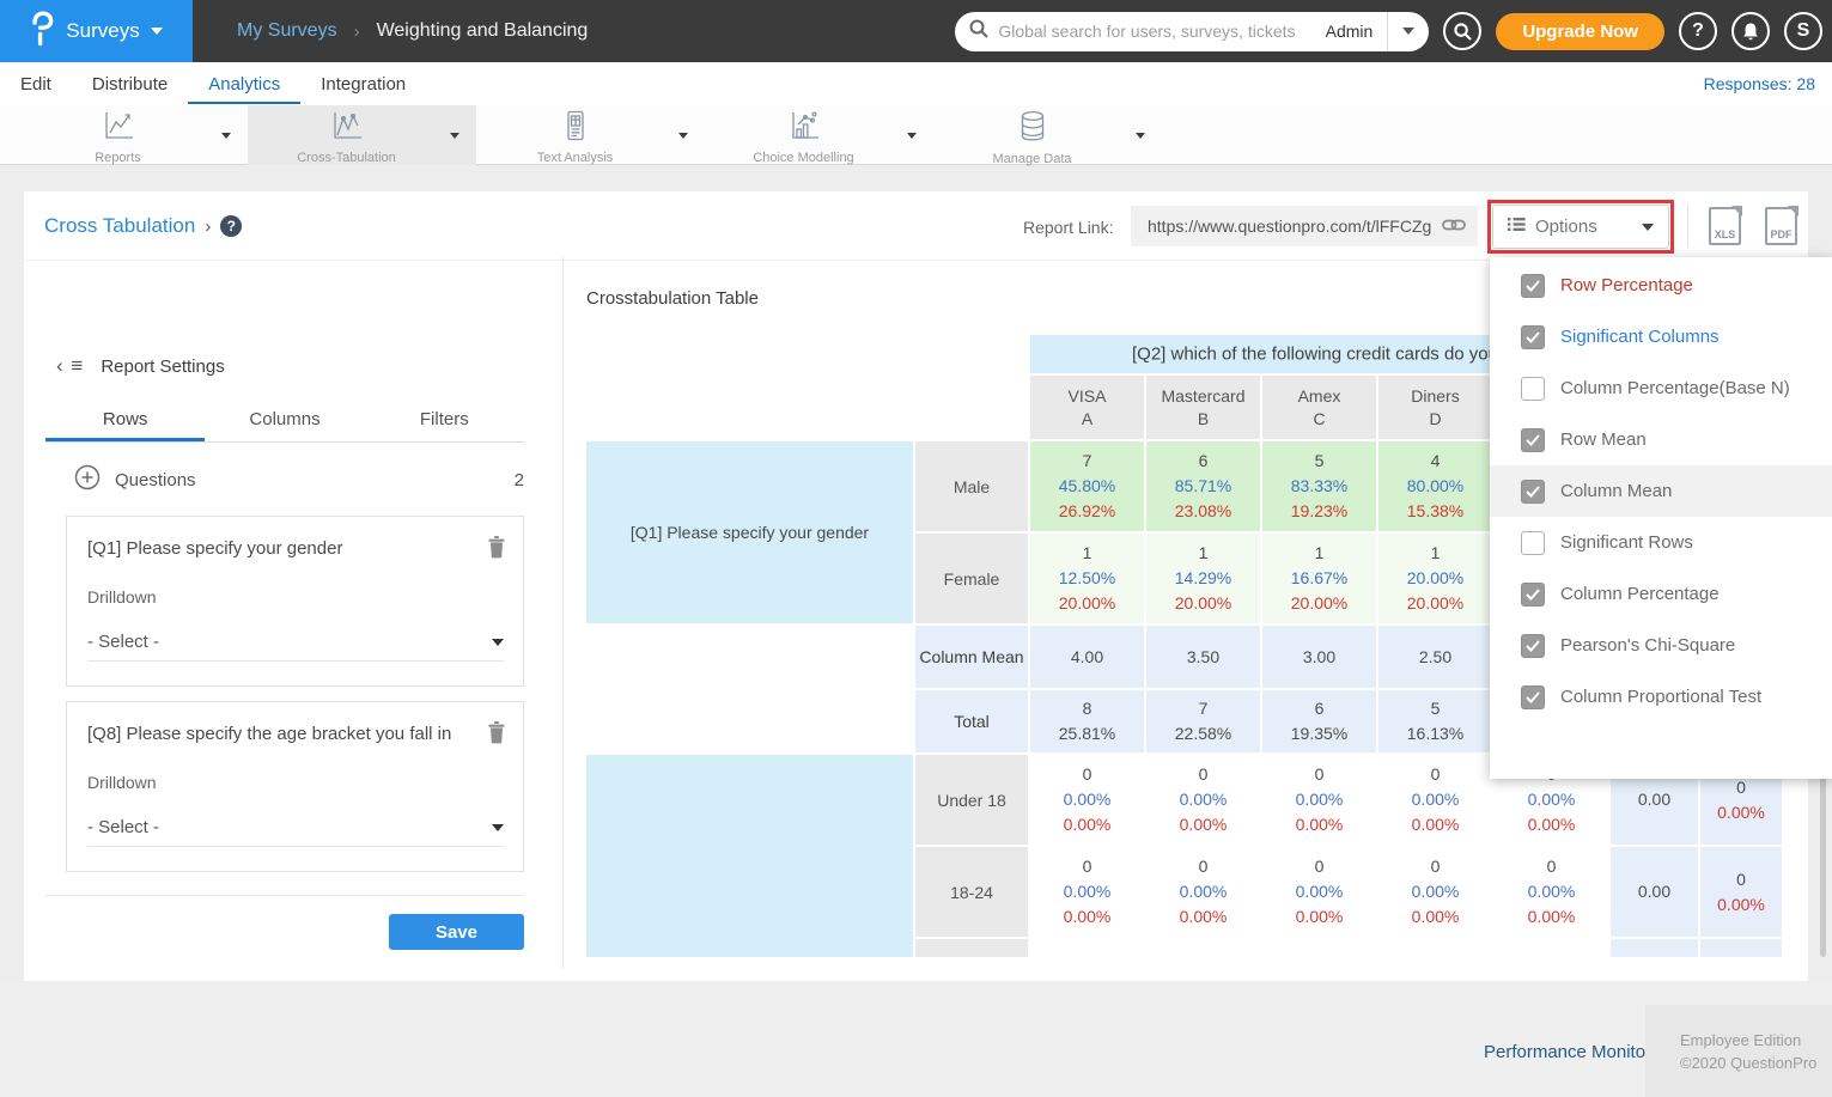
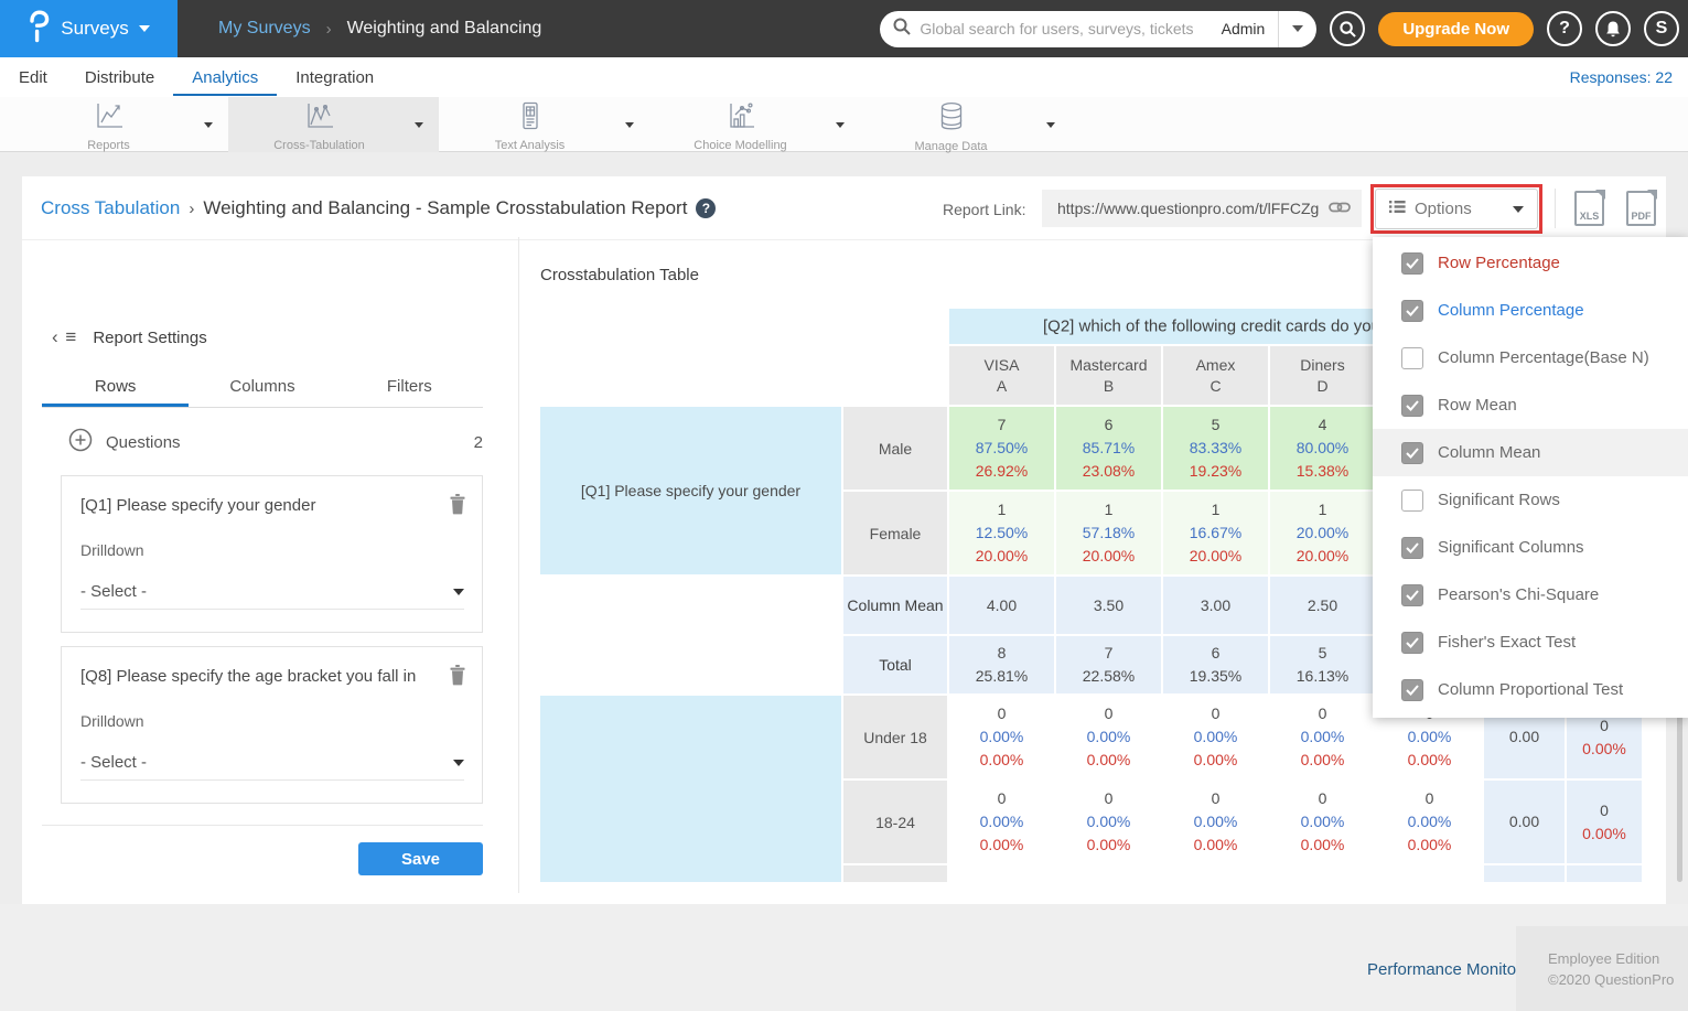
  Surveys
  My Surveys
  ›
  Weighting and Balancing
  Global search for users, surveys, tickets
  Admin
  Upgrade Now
  ?
  S
  Edit
  Distribute
  Analytics
  Integration
- Responses: 28
+ Responses: 22
  Reports
  Cross-Tabulation
  Text Analysis
  Choice Modelling
  Manage Data
  Cross Tabulation
  ›
+ Weighting and Balancing - Sample Crosstabulation Report
  ?
  Report Link:
  https://www.questionpro.com/t/lFFCZg
  Options
  XLS
  PDF
  ‹ ≡
  Report Settings
  Rows
  Columns
  Filters
  Questions
  2
  [Q1] Please specify your gender
  Drilldown
  - Select -
  [Q8] Please specify the age bracket you fall in
  Drilldown
  - Select -
  Save
  Crosstabulation Table
  		[Q2] which of the following credit cards do yo
  		VISAA	MastercardB	AmexC	DinersD
- [Q1] Please specify your gender	Male	745.80%26.92%	685.71%23.08%	583.33%19.23%	480.00%15.38%
+ [Q1] Please specify your gender	Male	787.50%26.92%	685.71%23.08%	583.33%19.23%	480.00%15.38%
- Female	112.50%20.00%	114.29%20.00%	116.67%20.00%	120.00%20.00%
+ Female	112.50%20.00%	157.18%20.00%	116.67%20.00%	120.00%20.00%
  	Column Mean	4.00	3.50	3.00	2.50
  	Total	825.81%	722.58%	619.35%	516.13%
  	Under 18	00.00%0.00%	00.00%0.00%	00.00%0.00%	00.00%0.00%	0.00%0.00%	0.00	00.00%
  18-24	00.00%0.00%	00.00%0.00%	00.00%0.00%	00.00%0.00%	00.00%0.00%	0.00	00.00%
  Row Percentage
- Significant Columns
+ Column Percentage
  Column Percentage(Base N)
  Row Mean
  Column Mean
  Significant Rows
- Column Percentage
+ Significant Columns
  Pearson's Chi-Square
+ Fisher's Exact Test
  Column Proportional Test
  Performance Monito
  Employee Edition
  ©2020 QuestionPro
